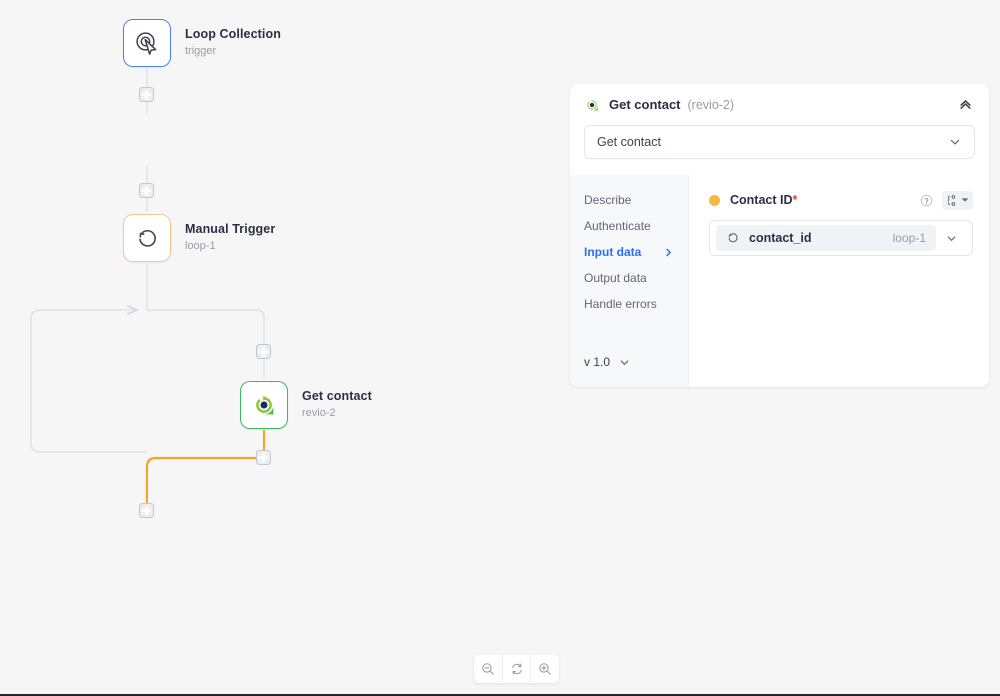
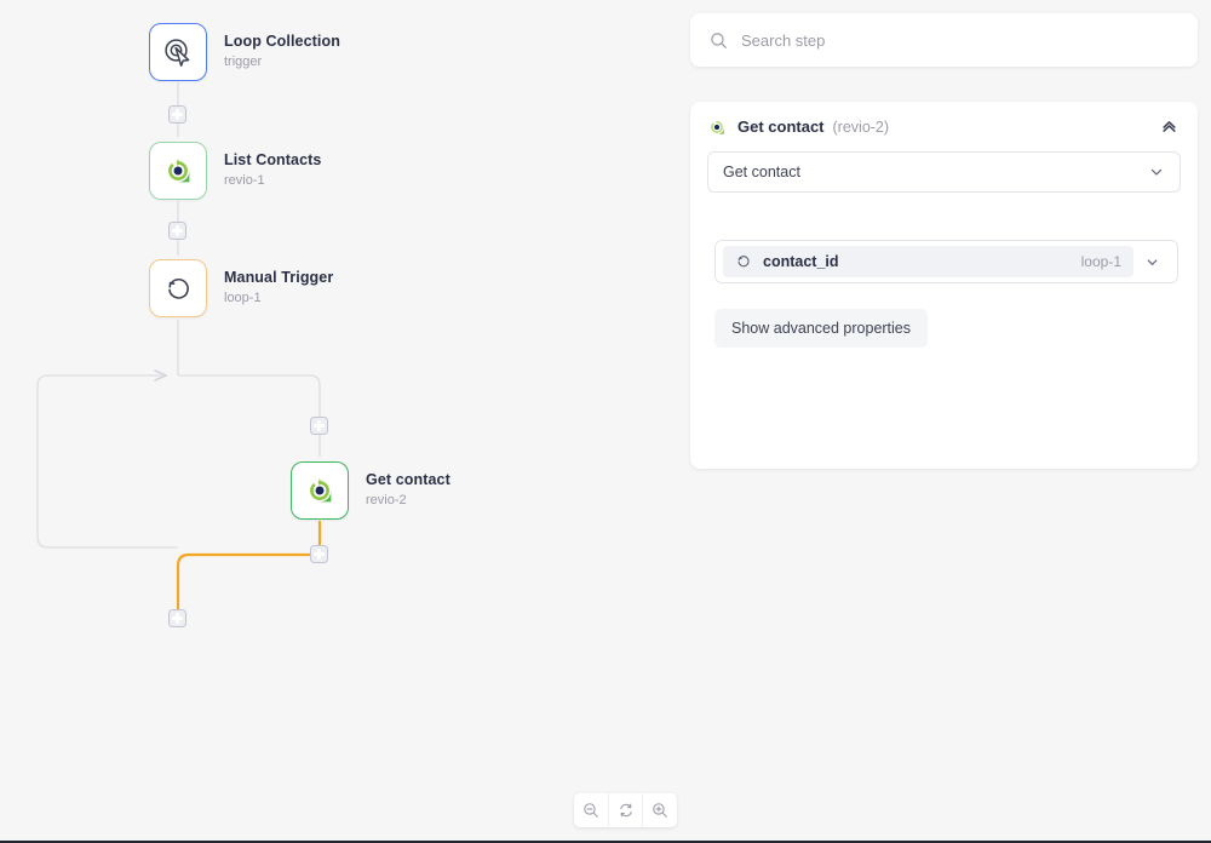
  Loop Collection
  trigger
+ List Contacts
+ revio-1
  Manual Trigger
  loop-1
  Get contact
  revio-2
+ Search step
  Get contact
  (revio-2)
  Get contact
- Describe
- Authenticate
- Input data
- Output data
- Handle errors
- v 1.0
- Contact ID*
  contact_id
  loop-1
+ Show advanced properties
